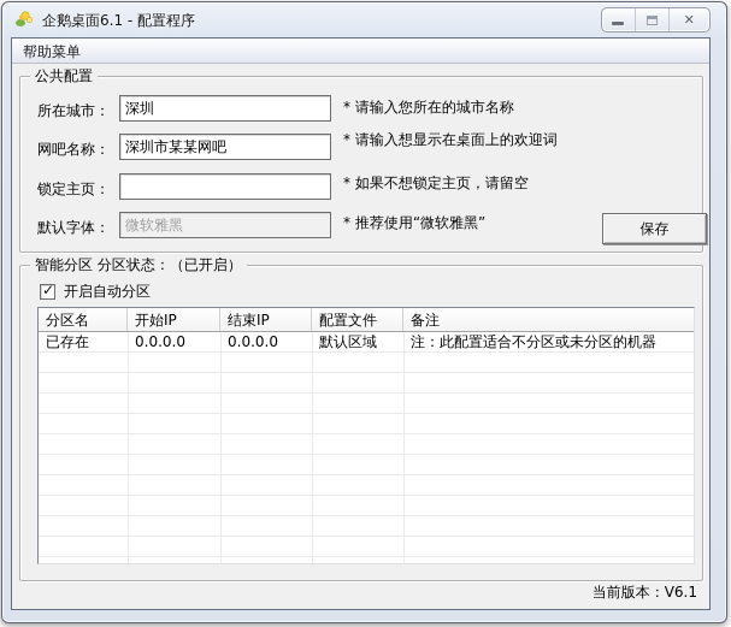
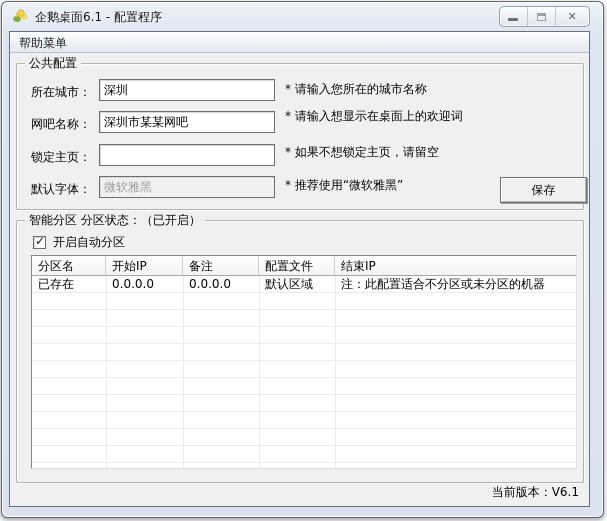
  企鹅桌面6.1 - 配置程序
  ✕
  帮助菜单
  公共配置
  所在城市：
  深圳
  * 请输入您所在的城市名称
  网吧名称：
  深圳市某某网吧
  * 请输入想显示在桌面上的欢迎词
  锁定主页：
  * 如果不想锁定主页，请留空
  默认字体：
  微软雅黑
  * 推荐使用“微软雅黑”
  保存
  智能分区 分区状态：（已开启）
  ✓
  开启自动分区
  分区名
  开始IP
- 结束IP
+ 备注
  配置文件
- 备注
+ 结束IP
  已存在
  0.0.0.0
  0.0.0.0
  默认区域
  注：此配置适合不分区或未分区的机器
  当前版本：V6.1
